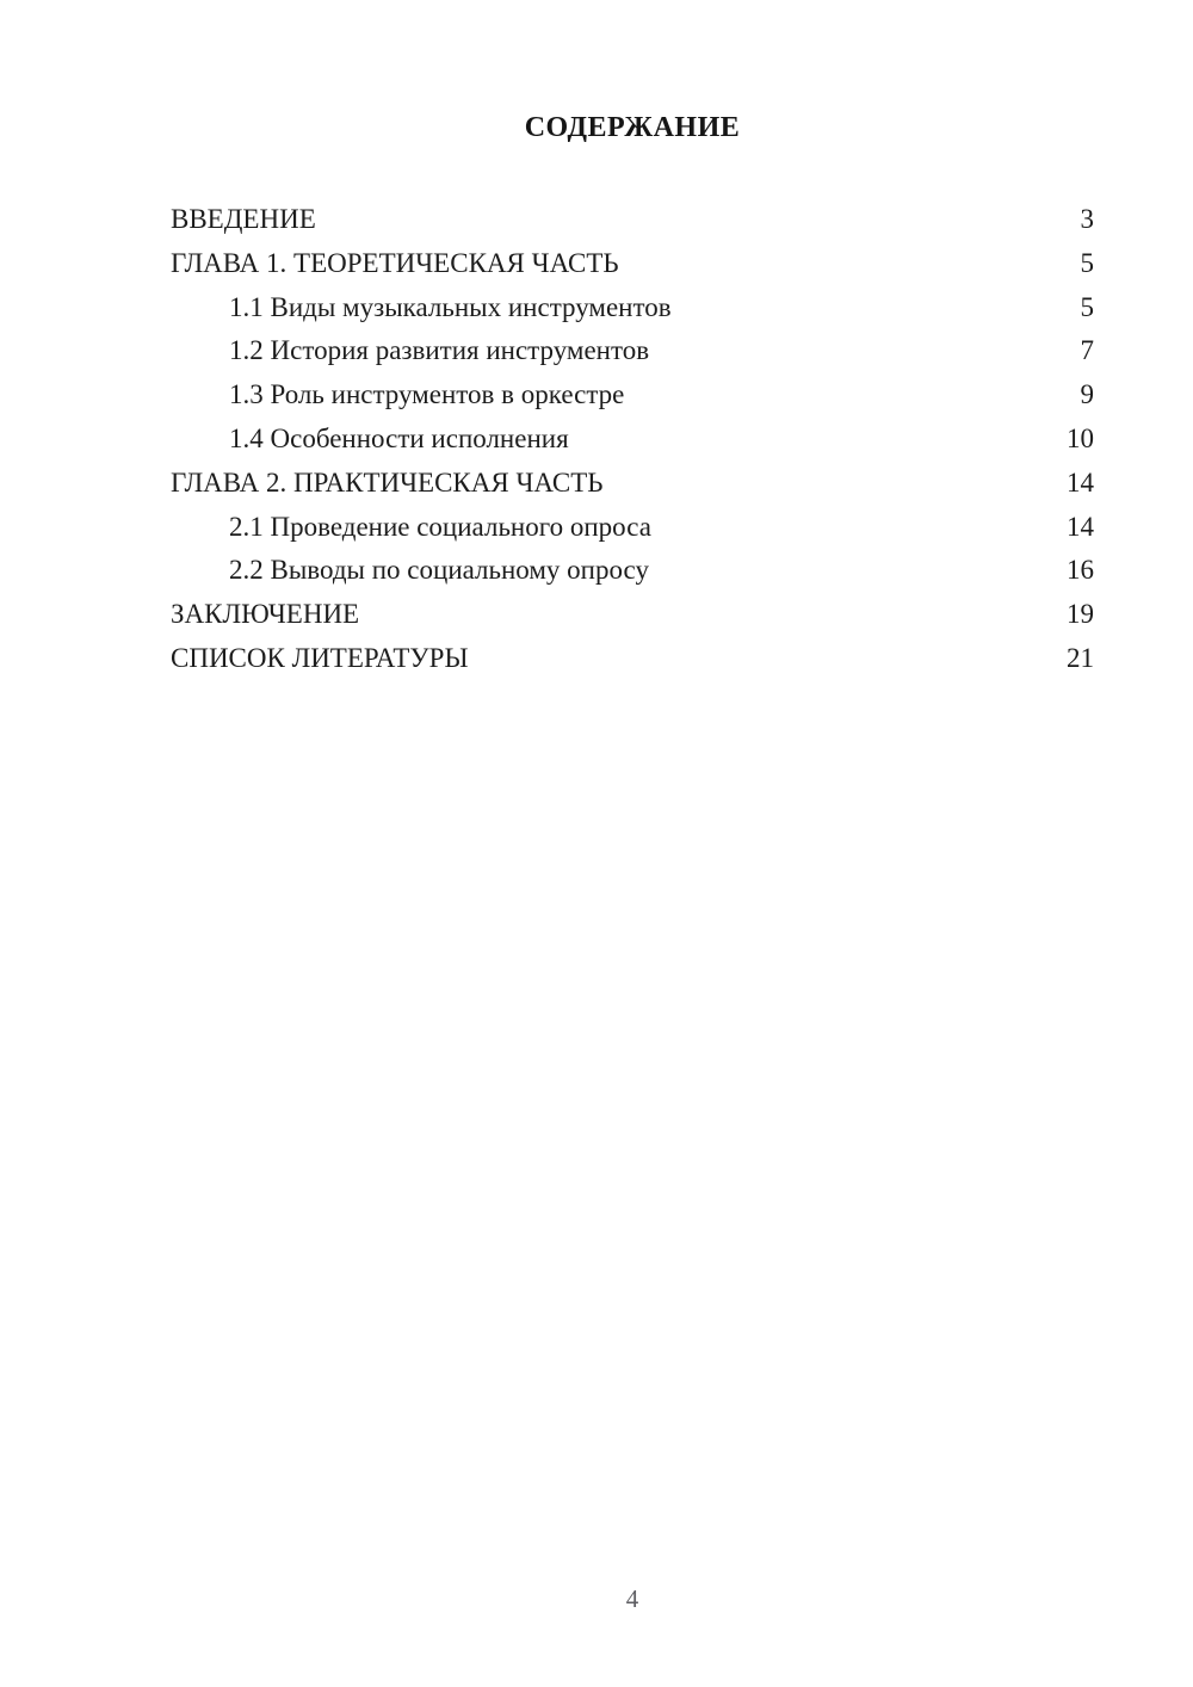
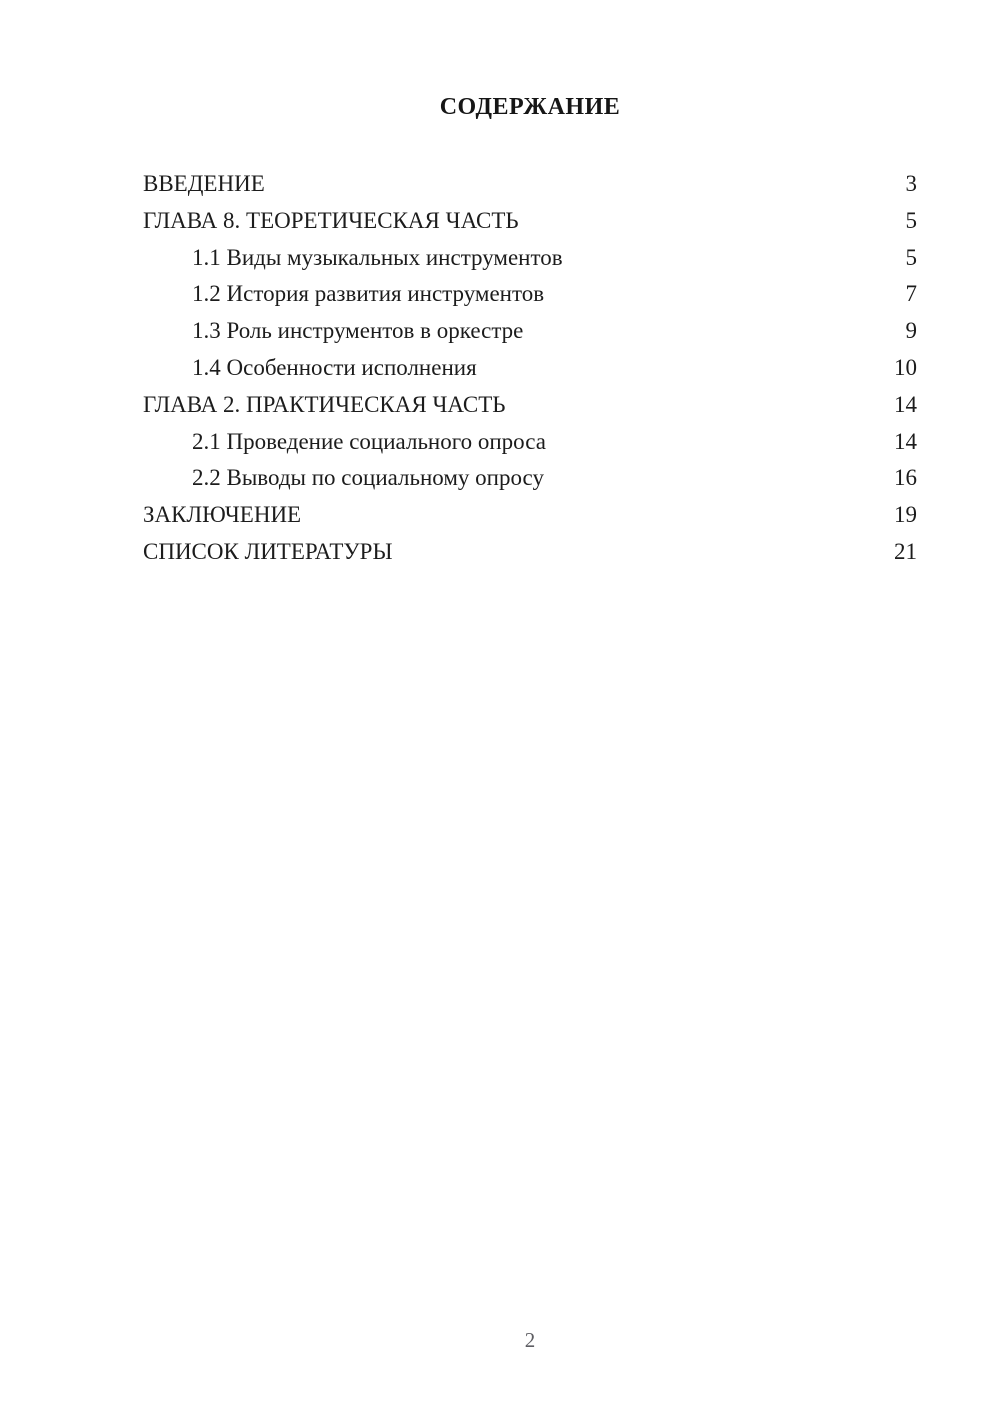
  СОДЕРЖАНИЕ
  ВВЕДЕНИЕ
  3
- ГЛАВА 1. ТЕОРЕТИЧЕСКАЯ ЧАСТЬ
+ ГЛАВА 8. ТЕОРЕТИЧЕСКАЯ ЧАСТЬ
  5
  1.1 Виды музыкальных инструментов
  5
  1.2 История развития инструментов
  7
  1.3 Роль инструментов в оркестре
  9
  1.4 Особенности исполнения
  10
  ГЛАВА 2. ПРАКТИЧЕСКАЯ ЧАСТЬ
  14
  2.1 Проведение социального опроса
  14
  2.2 Выводы по социальному опросу
  16
  ЗАКЛЮЧЕНИЕ
  19
  СПИСОК ЛИТЕРАТУРЫ
  21
- 4
+ 2
